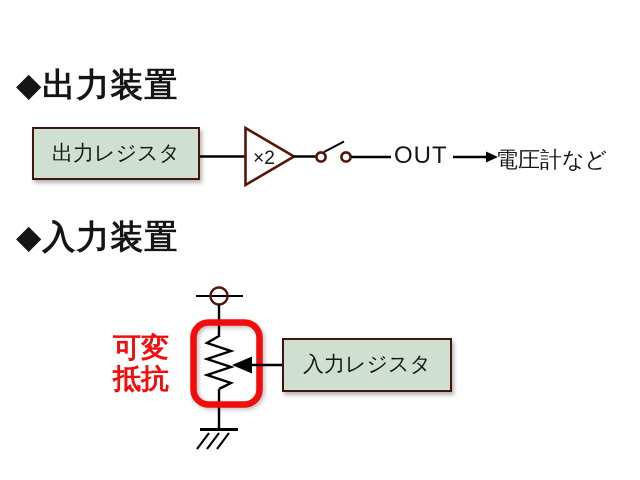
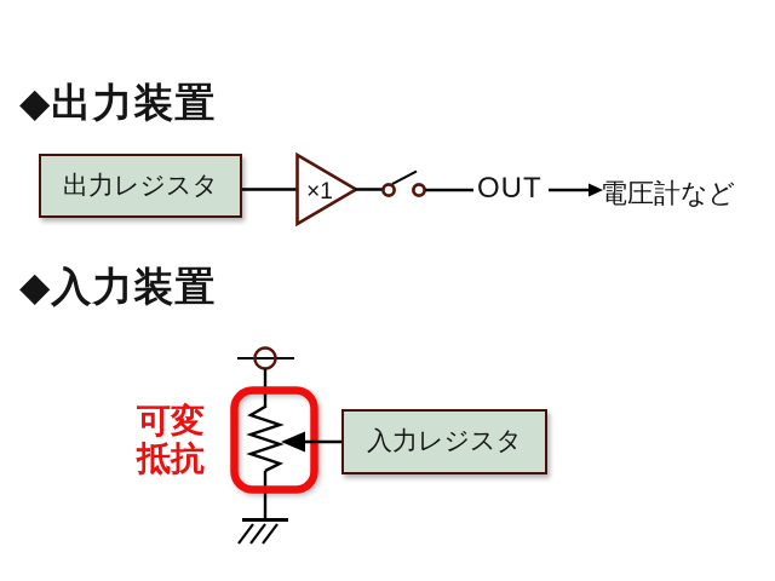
  ◆出力装置
  ◆入力装置
  出力レジスタ
  入力レジスタ
- ×2
+ ×1
  OUT
  電圧計など
  可変
  抵抗
